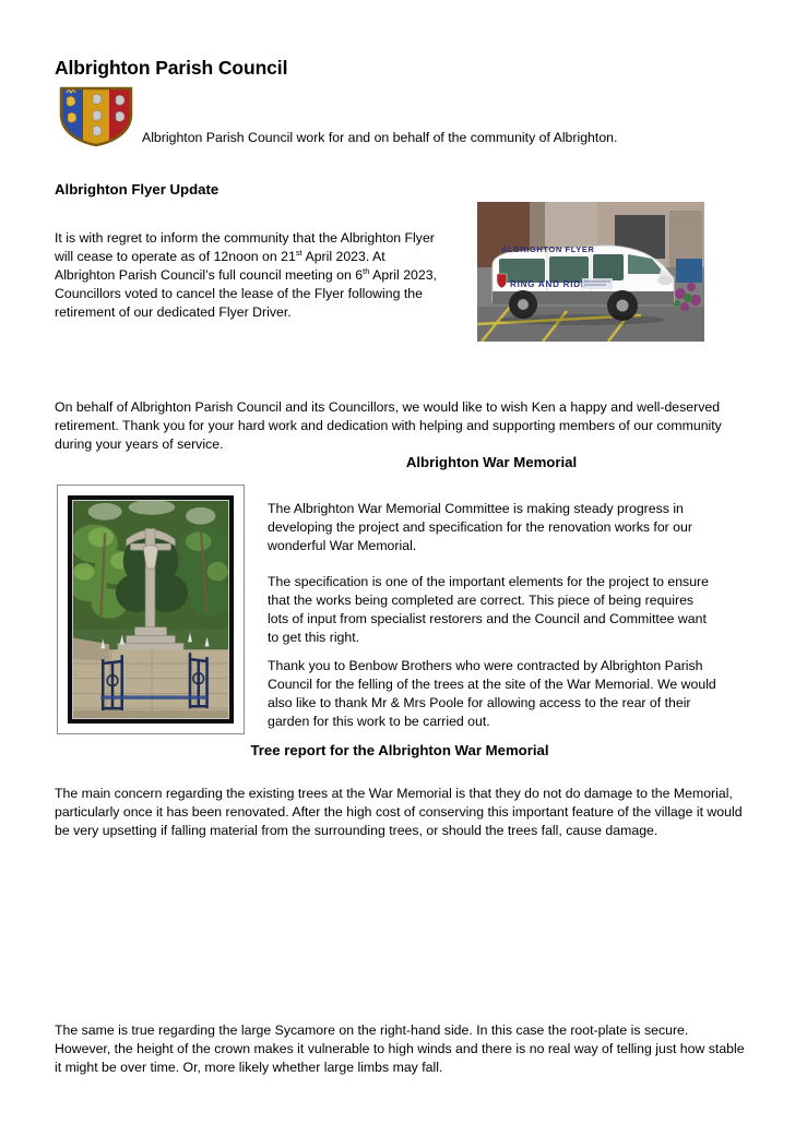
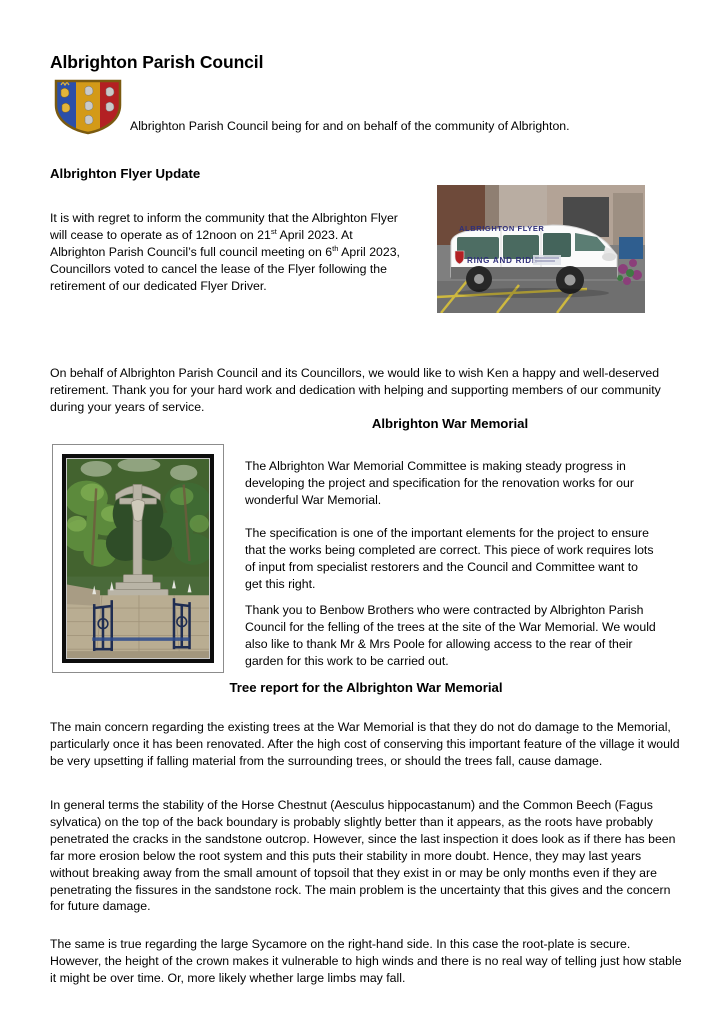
  Albrighton Parish Council
- Albrighton Parish Council work for and on behalf of the community of Albrighton.
+ Albrighton Parish Council being for and on behalf of the community of Albrighton.
  Albrighton Flyer Update
  It is with regret to inform the community that the Albrighton Flyer will cease to operate as of 12noon on 21st April 2023. At Albrighton Parish Council’s full council meeting on 6th April 2023, Councillors voted to cancel the lease of the Flyer following the retirement of our dedicated Flyer Driver.
  On behalf of Albrighton Parish Council and its Councillors, we would like to wish Ken a happy and well-deserved retirement. Thank you for your hard work and dedication with helping and supporting members of our community during your years of service.
  ALBRIGHTON FLYER
  RING AND RIDE
  Albrighton War Memorial
  The Albrighton War Memorial Committee is making steady progress in developing the project and specification for the renovation works for our wonderful War Memorial.
- The specification is one of the important elements for the project to ensure that the works being completed are correct. This piece of being requires lots of input from specialist restorers and the Council and Committee want to get this right.
+ The specification is one of the important elements for the project to ensure that the works being completed are correct. This piece of work requires lots of input from specialist restorers and the Council and Committee want to get this right.
  Thank you to Benbow Brothers who were contracted by Albrighton Parish Council for the felling of the trees at the site of the War Memorial. We would also like to thank Mr & Mrs Poole for allowing access to the rear of their garden for this work to be carried out.
  Tree report for the Albrighton War Memorial
  The main concern regarding the existing trees at the War Memorial is that they do not do damage to the Memorial, particularly once it has been renovated. After the high cost of conserving this important feature of the village it would be very upsetting if falling material from the surrounding trees, or should the trees fall, cause damage.
+ In general terms the stability of the Horse Chestnut (Aesculus hippocastanum) and the Common Beech (Fagus sylvatica) on the top of the back boundary is probably slightly better than it appears, as the roots have probably penetrated the cracks in the sandstone outcrop. However, since the last inspection it does look as if there has been far more erosion below the root system and this puts their stability in more doubt. Hence, they may last years without breaking away from the small amount of topsoil that they exist in or may be only months even if they are penetrating the fissures in the sandstone rock. The main problem is the uncertainty that this gives and the concern for future damage.
  The same is true regarding the large Sycamore on the right-hand side. In this case the root-plate is secure. However, the height of the crown makes it vulnerable to high winds and there is no real way of telling just how stable it might be over time. Or, more likely whether large limbs may fall.
